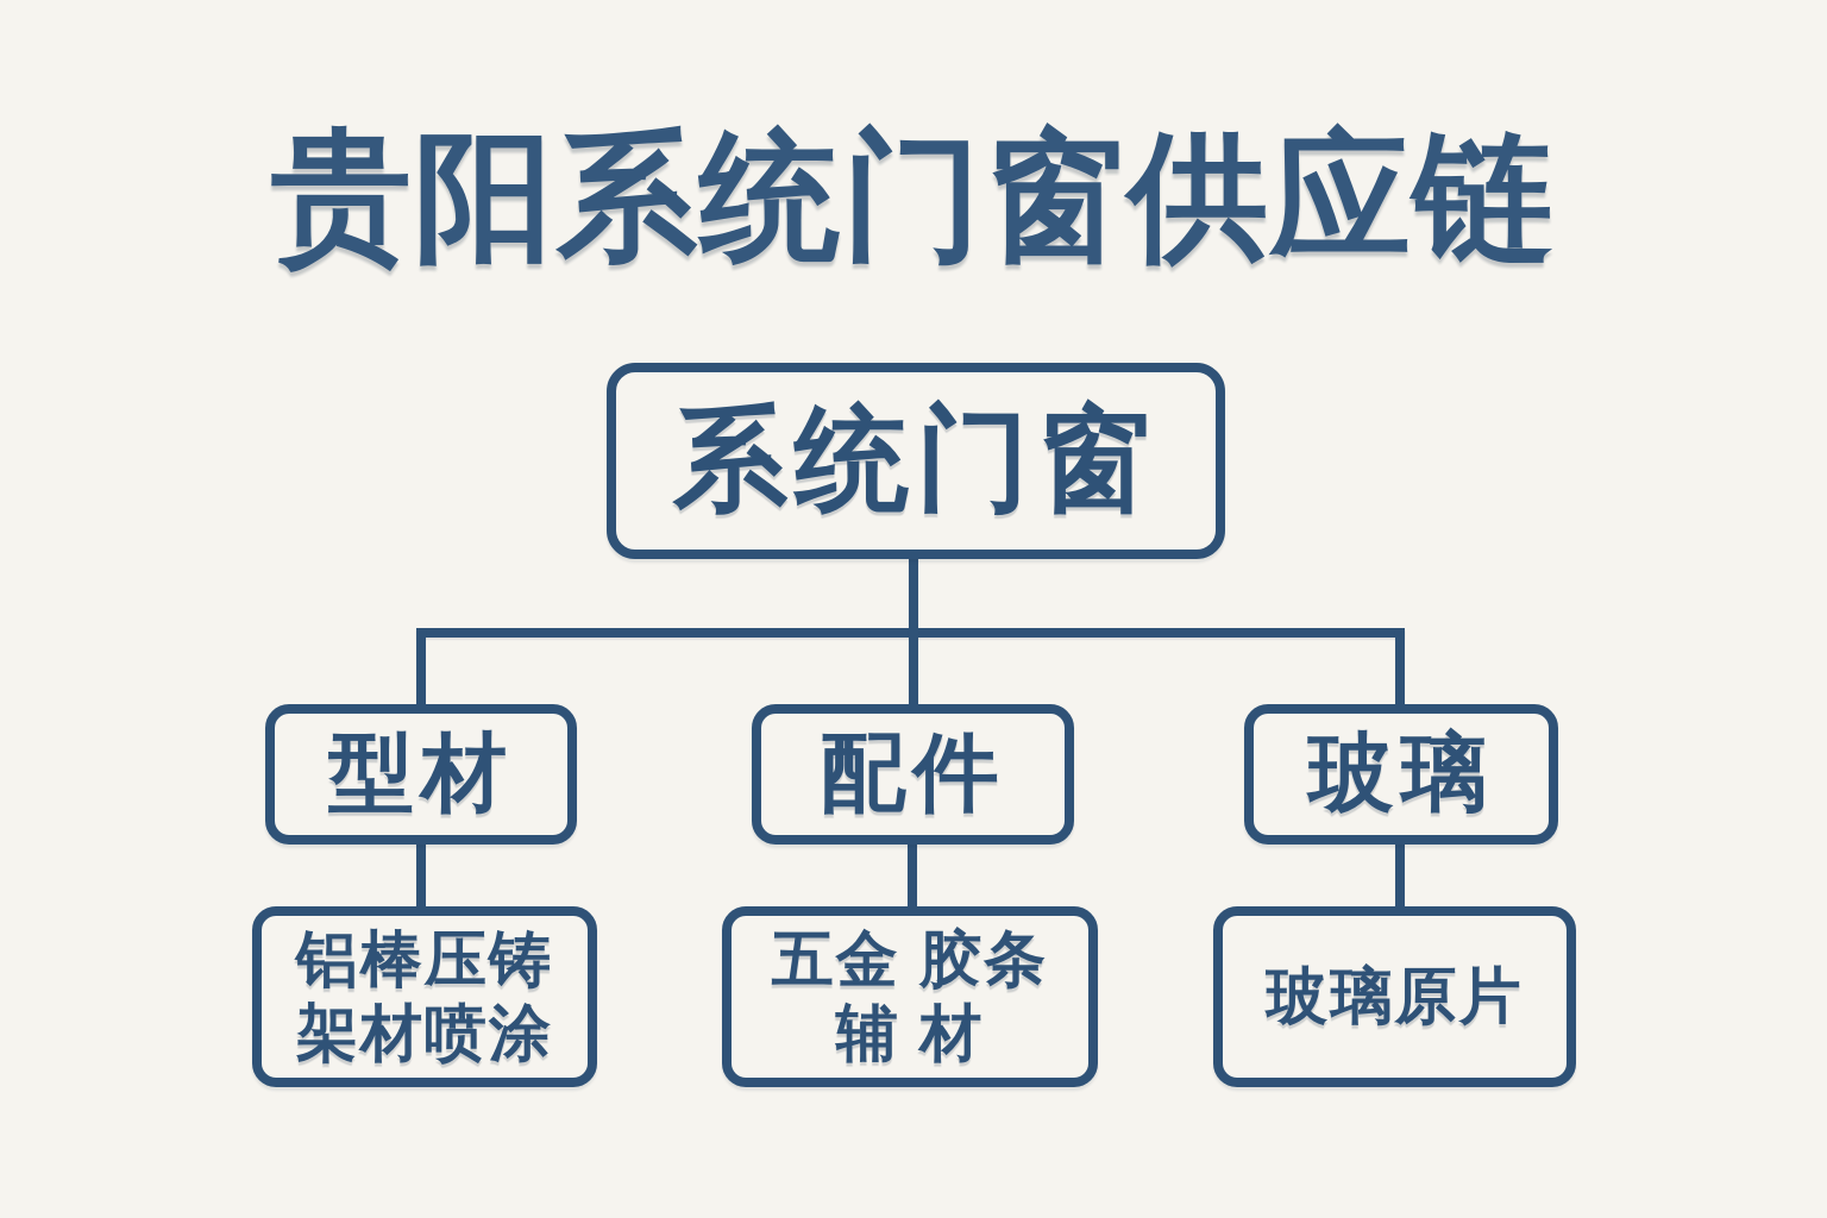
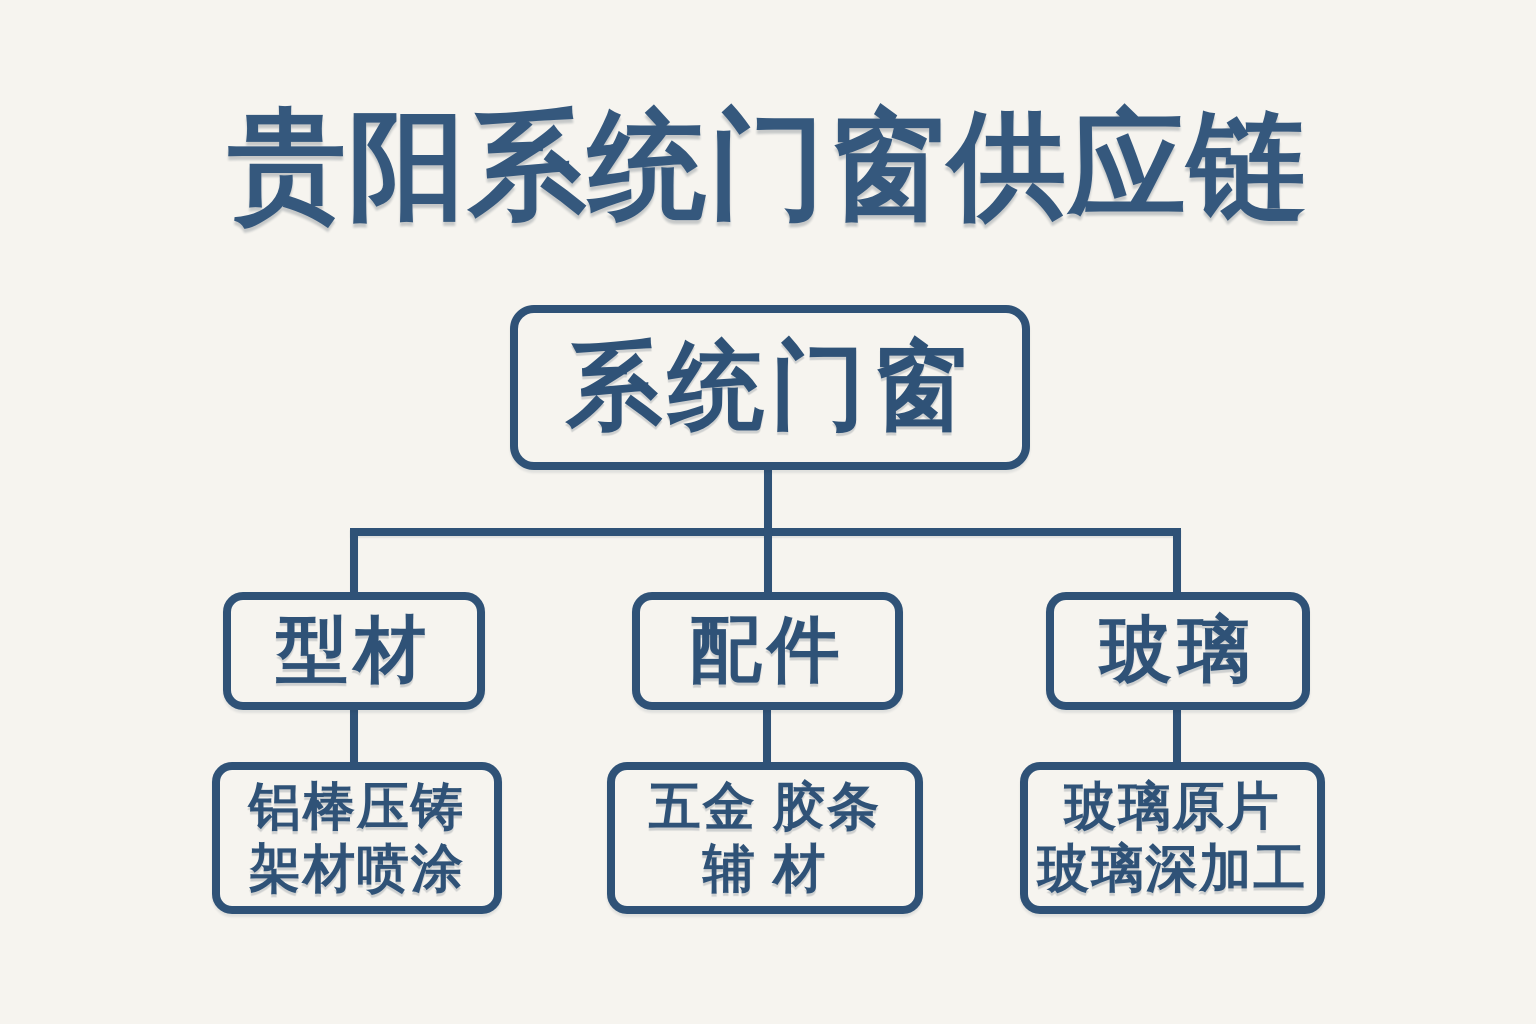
  贵阳系统门窗供应链
  系统门窗
  型材
  配件
  玻璃
  铝棒压铸
  架材喷涂
  五金 胶条
  辅 材
  玻璃原片
+ 玻璃深加工
